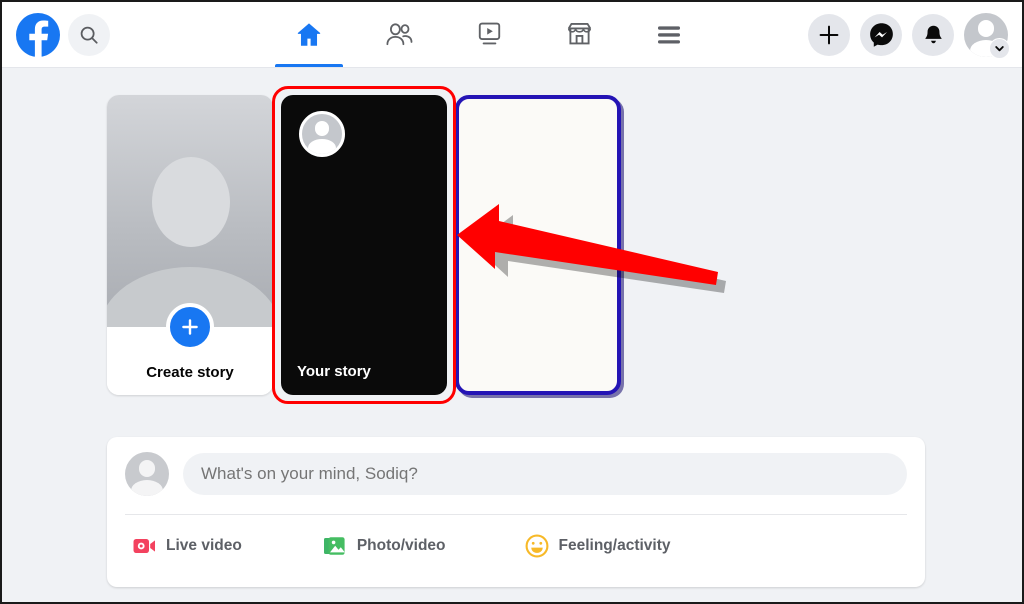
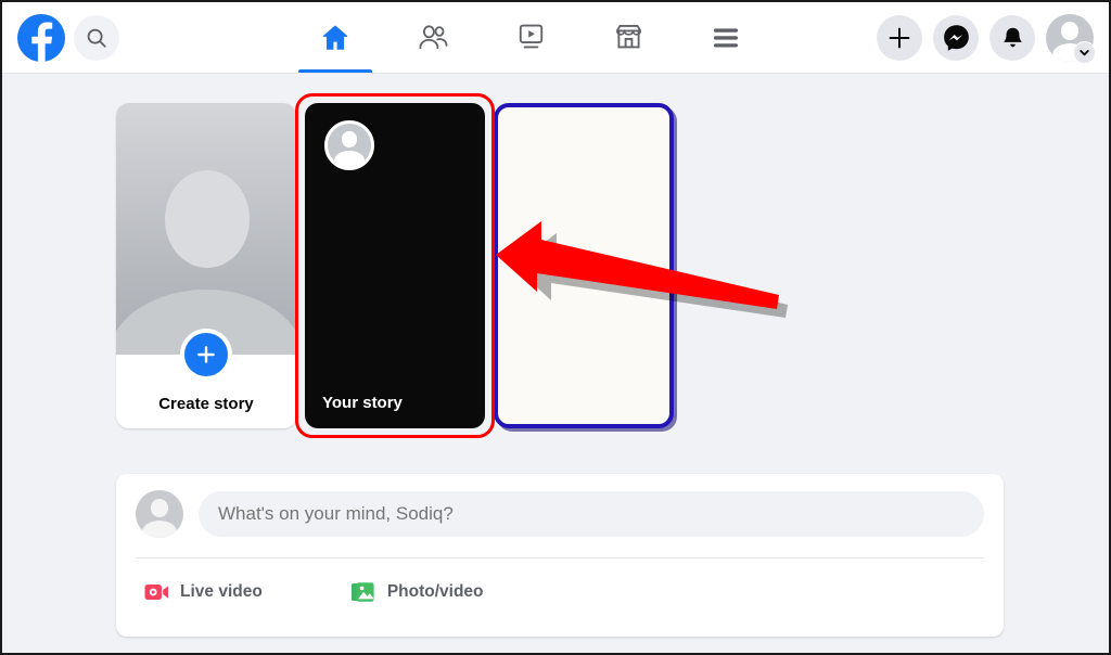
  Create story
  Your story
  What's on your mind, Sodiq?
  Live video
  Photo/video
- Feeling/activity
